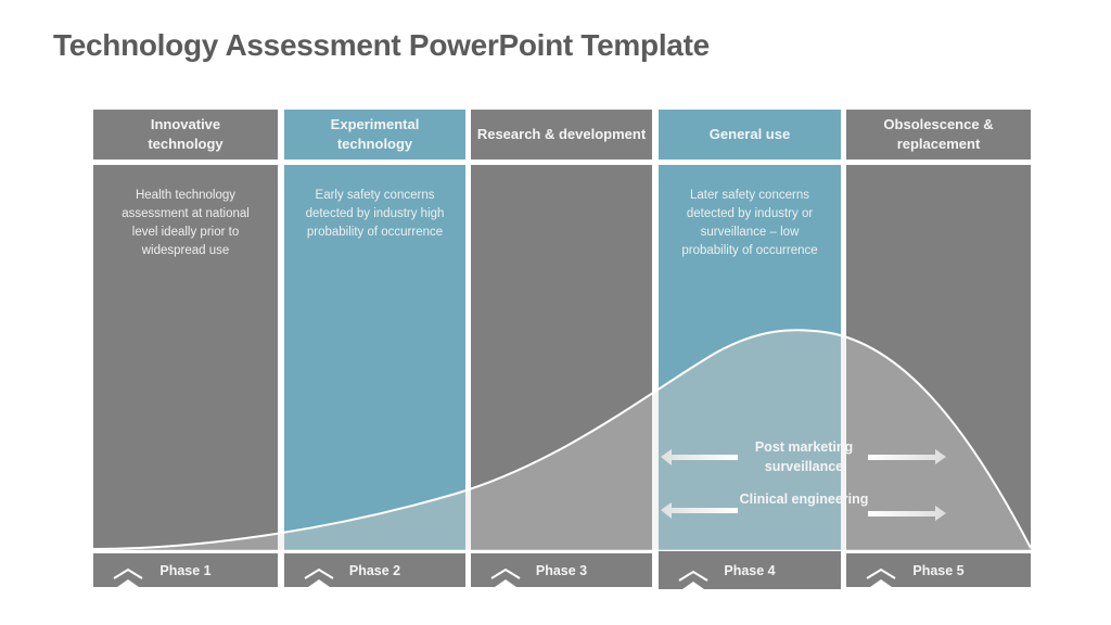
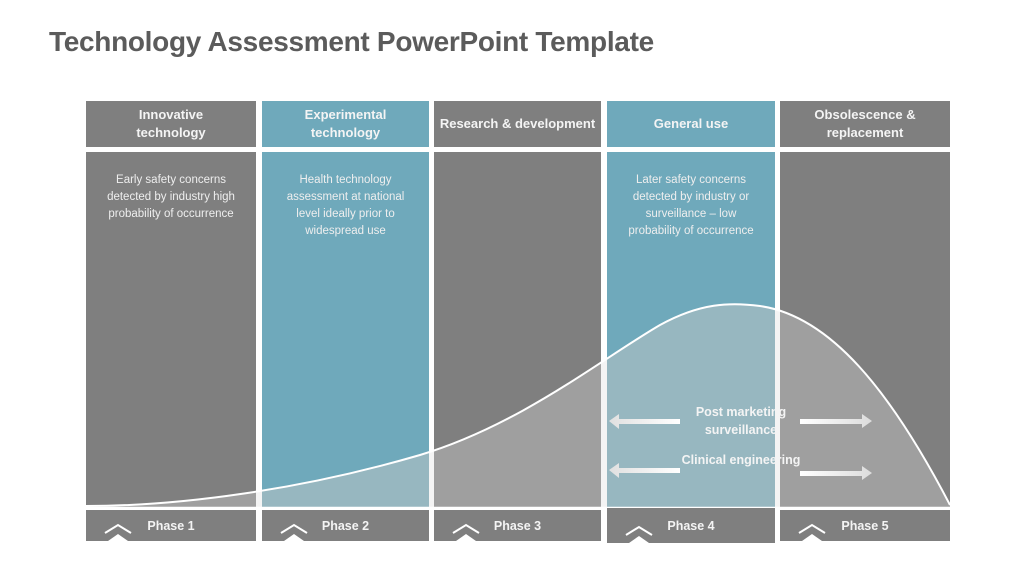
  Technology Assessment PowerPoint Template
  Innovative technology
- Health technology assessment at national level ideally prior to widespread use
+ Early safety concerns detected by industry high probability of occurrence
  Experimental technology
- Early safety concerns detected by industry high probability of occurrence
+ Health technology assessment at national level ideally prior to widespread use
  Research & development
  General use
  Later safety concerns detected by industry or surveillance – low probability of occurrence
  Obsolescence & replacement
  Post marketing surveillance
  Clinical engineering
  Phase 1
  Phase 2
  Phase 3
  Phase 4
  Phase 5
